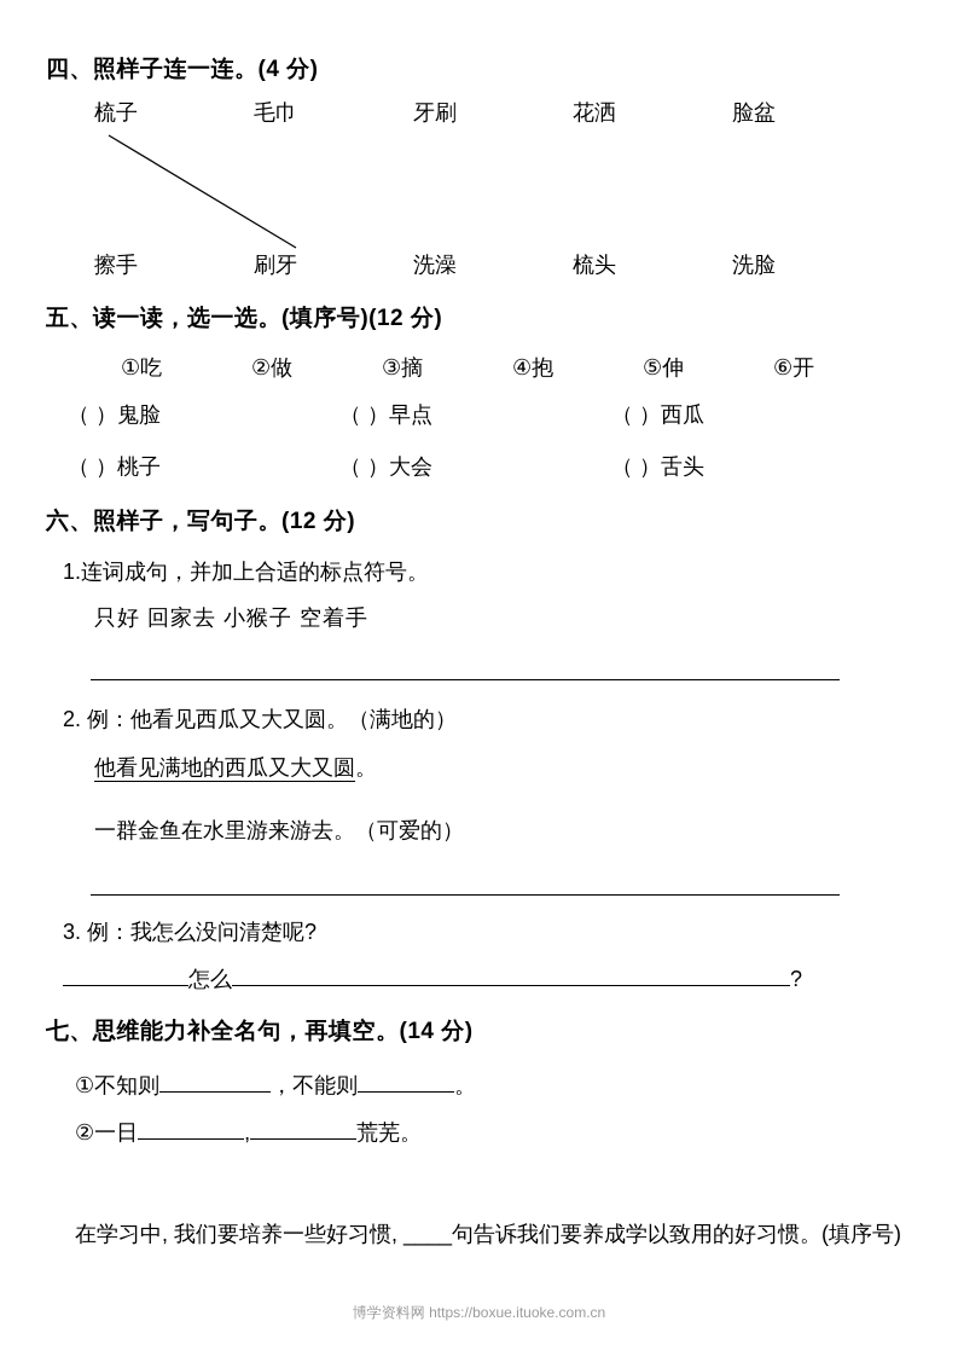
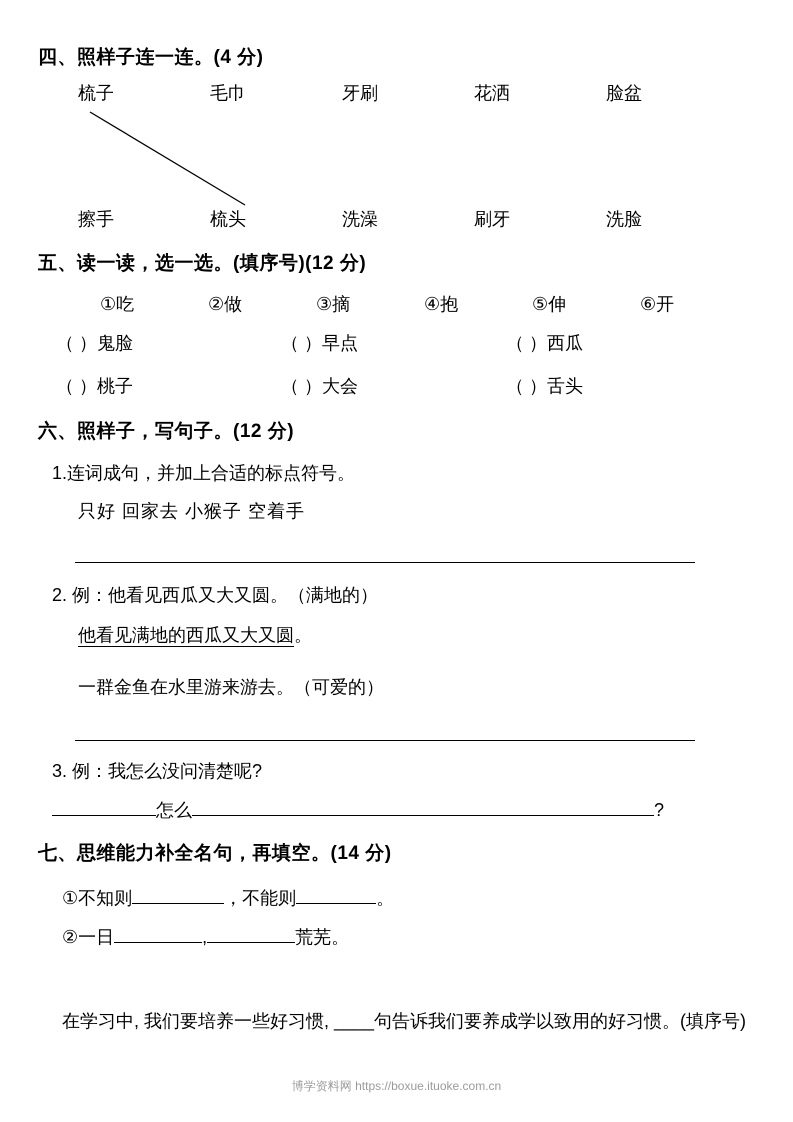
  四、照样子连一连。(4 分)
  梳子
  毛巾
  牙刷
  花洒
  脸盆
  擦手
- 刷牙
+ 梳头
  洗澡
- 梳头
+ 刷牙
  洗脸
  五、读一读，选一选。(填序号)(12 分)
  ①吃
  ②做
  ③摘
  ④抱
  ⑤伸
  ⑥开
  （ ）鬼脸
  （ ）早点
  （ ）西瓜
  （ ）桃子
  （ ）大会
  （ ）舌头
  六、照样子，写句子。(12 分)
  1.连词成句，并加上合适的标点符号。
  只好 回家去 小猴子 空着手
  2. 例：他看见西瓜又大又圆。（满地的）
  他看见满地的西瓜又大又圆。
  一群金鱼在水里游来游去。（可爱的）
  3. 例：我怎么没问清楚呢?
  怎么 ?
  七、思维能力补全名句，再填空。(14 分)
  ①不知则 ，不能则 。
  ②一日 , 荒芜。
  在学习中, 我们要培养一些好习惯, ____句告诉我们要养成学以致用的好习惯。(填序号)
  博学资料网 https://boxue.ituoke.com.cn
